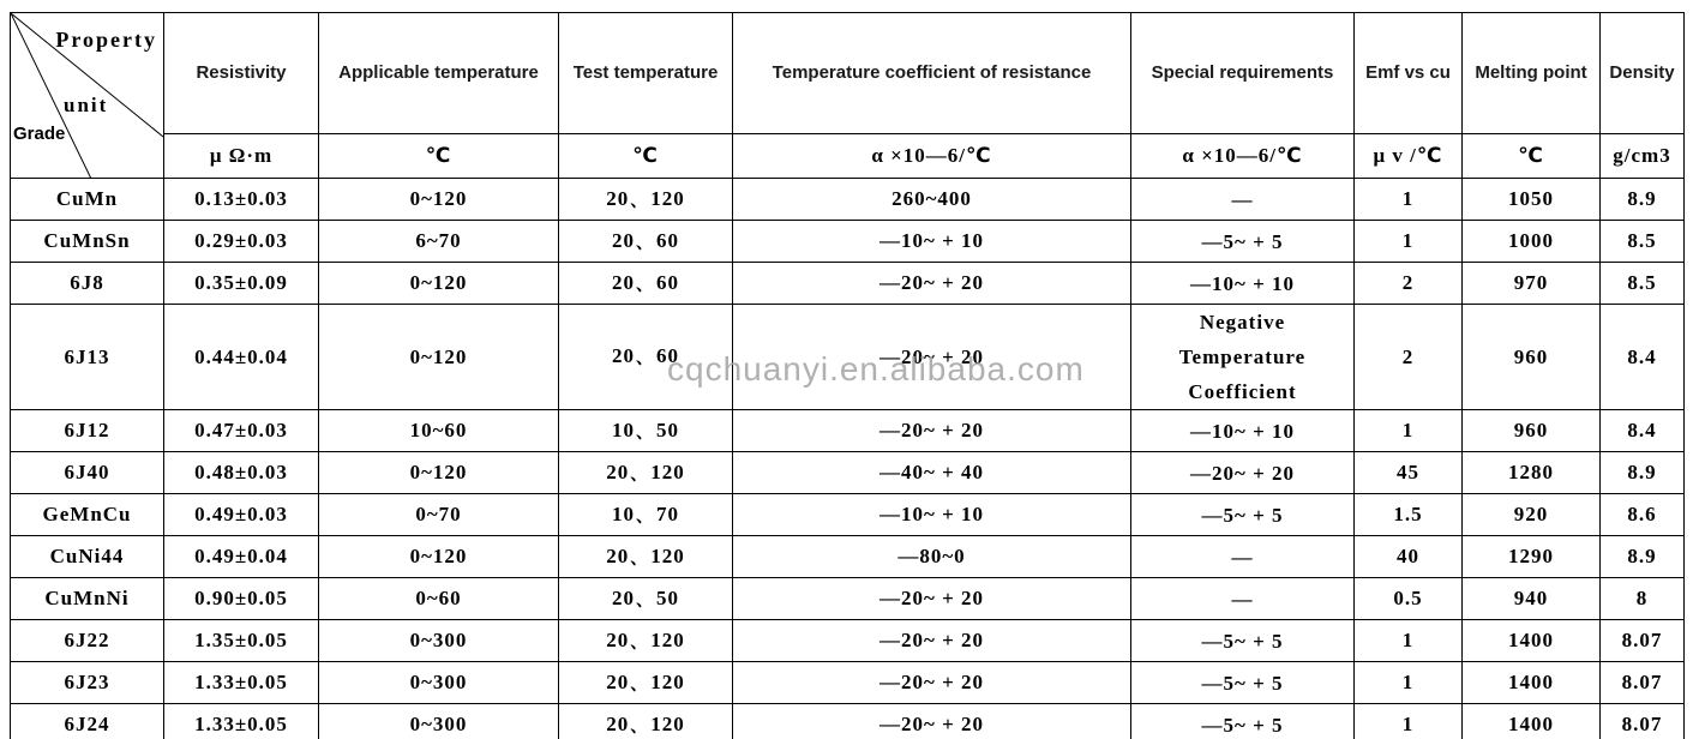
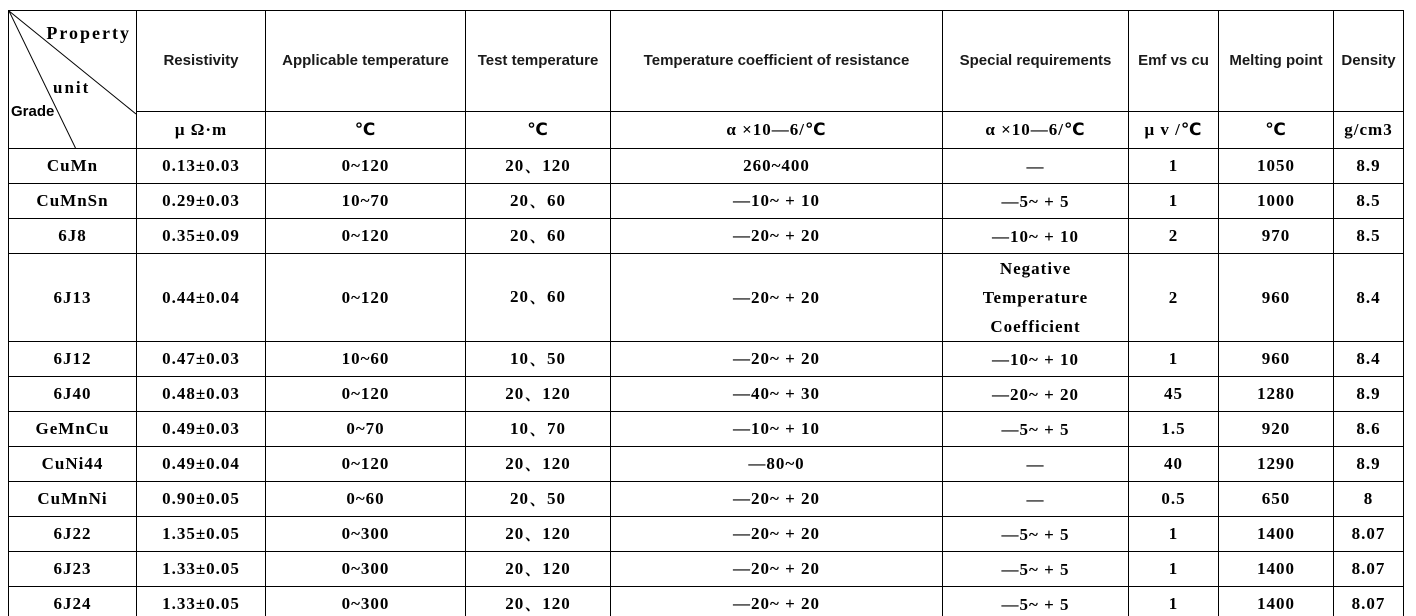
- cqchuanyi.en.alibaba.com
  Property unit Grade	Resistivity	Applicable temperature	Test temperature	Temperature coefficient of resistance	Special requirements	Emf vs cu	Melting point	Density
  μ Ω·m	℃	℃	α ×10—6/℃	α ×10—6/℃	μ v /℃	℃	g/cm3
  CuMn	0.13±0.03	0~120	20、120	260~400	—	1	1050	8.9
- CuMnSn	0.29±0.03	6~70	20、60	—10~ + 10	—5~ + 5	1	1000	8.5
+ CuMnSn	0.29±0.03	10~70	20、60	—10~ + 10	—5~ + 5	1	1000	8.5
  6J8	0.35±0.09	0~120	20、60	—20~ + 20	—10~ + 10	2	970	8.5
  6J13	0.44±0.04	0~120	20、60	—20~ + 20	Negative Temperature Coefficient	2	960	8.4
  6J12	0.47±0.03	10~60	10、50	—20~ + 20	—10~ + 10	1	960	8.4
- 6J40	0.48±0.03	0~120	20、120	—40~ + 40	—20~ + 20	45	1280	8.9
+ 6J40	0.48±0.03	0~120	20、120	—40~ + 30	—20~ + 20	45	1280	8.9
  GeMnCu	0.49±0.03	0~70	10、70	—10~ + 10	—5~ + 5	1.5	920	8.6
  CuNi44	0.49±0.04	0~120	20、120	—80~0	—	40	1290	8.9
- CuMnNi	0.90±0.05	0~60	20、50	—20~ + 20	—	0.5	940	8
+ CuMnNi	0.90±0.05	0~60	20、50	—20~ + 20	—	0.5	650	8
  6J22	1.35±0.05	0~300	20、120	—20~ + 20	—5~ + 5	1	1400	8.07
  6J23	1.33±0.05	0~300	20、120	—20~ + 20	—5~ + 5	1	1400	8.07
  6J24	1.33±0.05	0~300	20、120	—20~ + 20	—5~ + 5	1	1400	8.07
